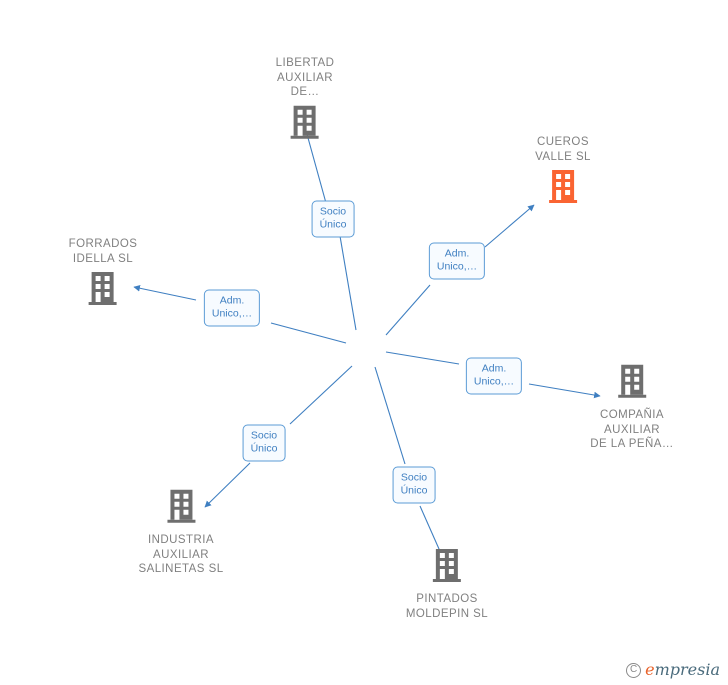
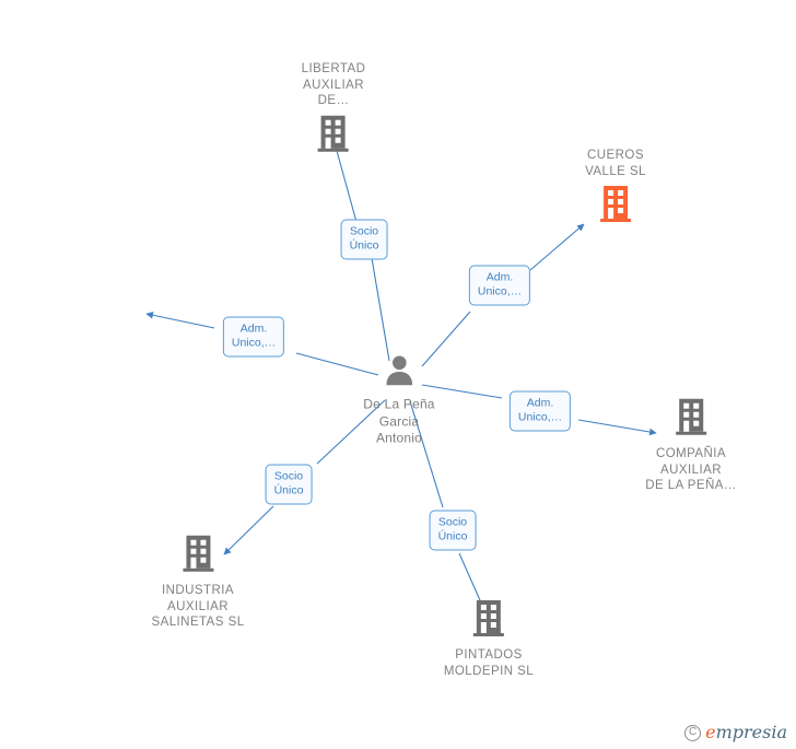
  LIBERTAD
  AUXILIAR
  DE…
  CUEROS
  VALLE SL
- FORRADOS
- IDELLA SL
  COMPAÑIA
  AUXILIAR
  DE LA PEÑA…
  INDUSTRIA
  AUXILIAR
  SALINETAS SL
  PINTADOS
  MOLDEPIN SL
+ De La Peña
+ Garcia
+ Antonio
  Socio
  Único
  Adm.
  Unico,…
  Adm.
  Unico,…
  Adm.
  Unico,…
  Socio
  Único
  Socio
  Único
  C
  empresia
